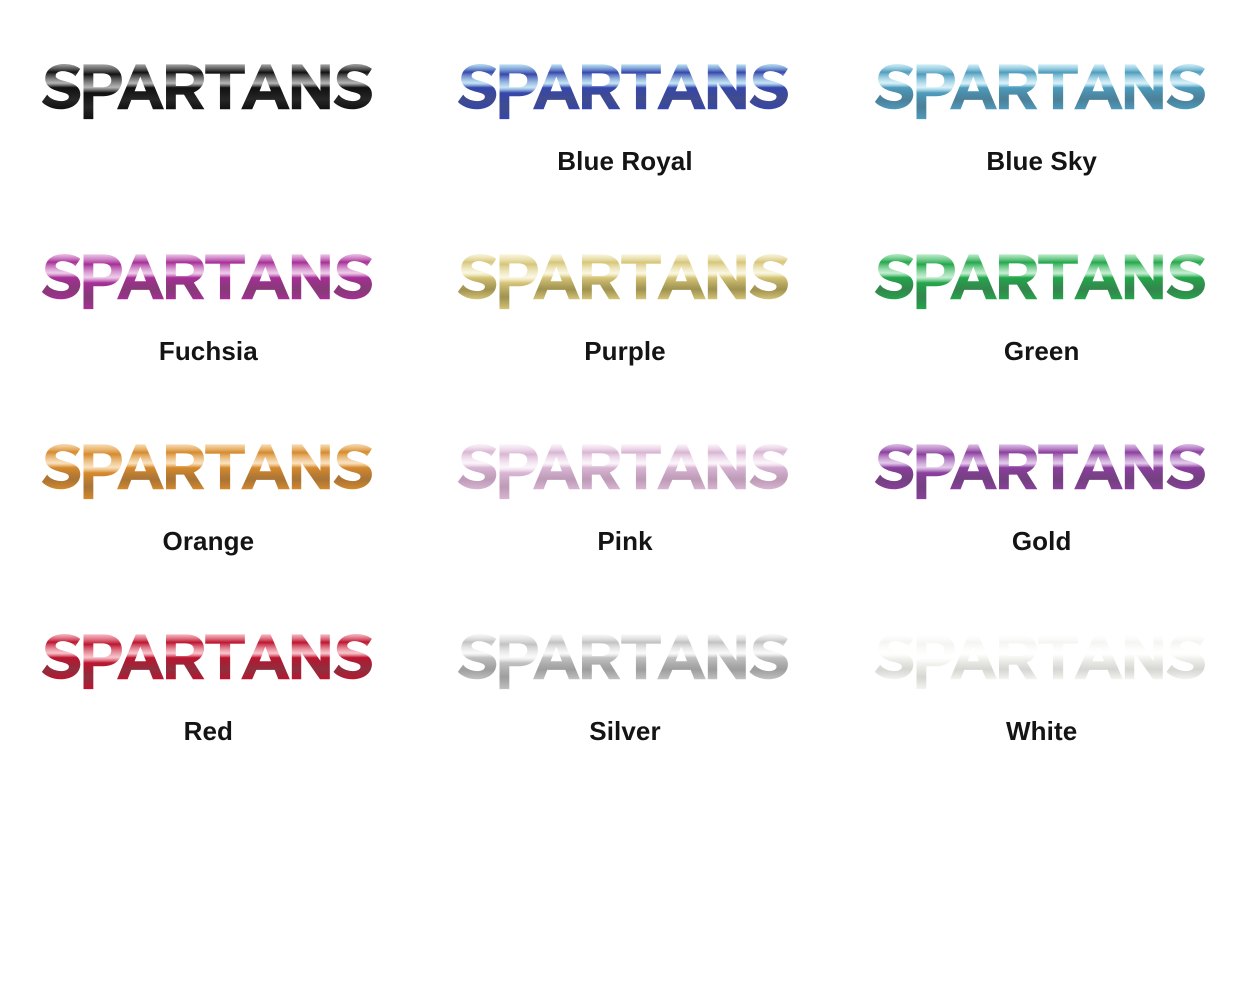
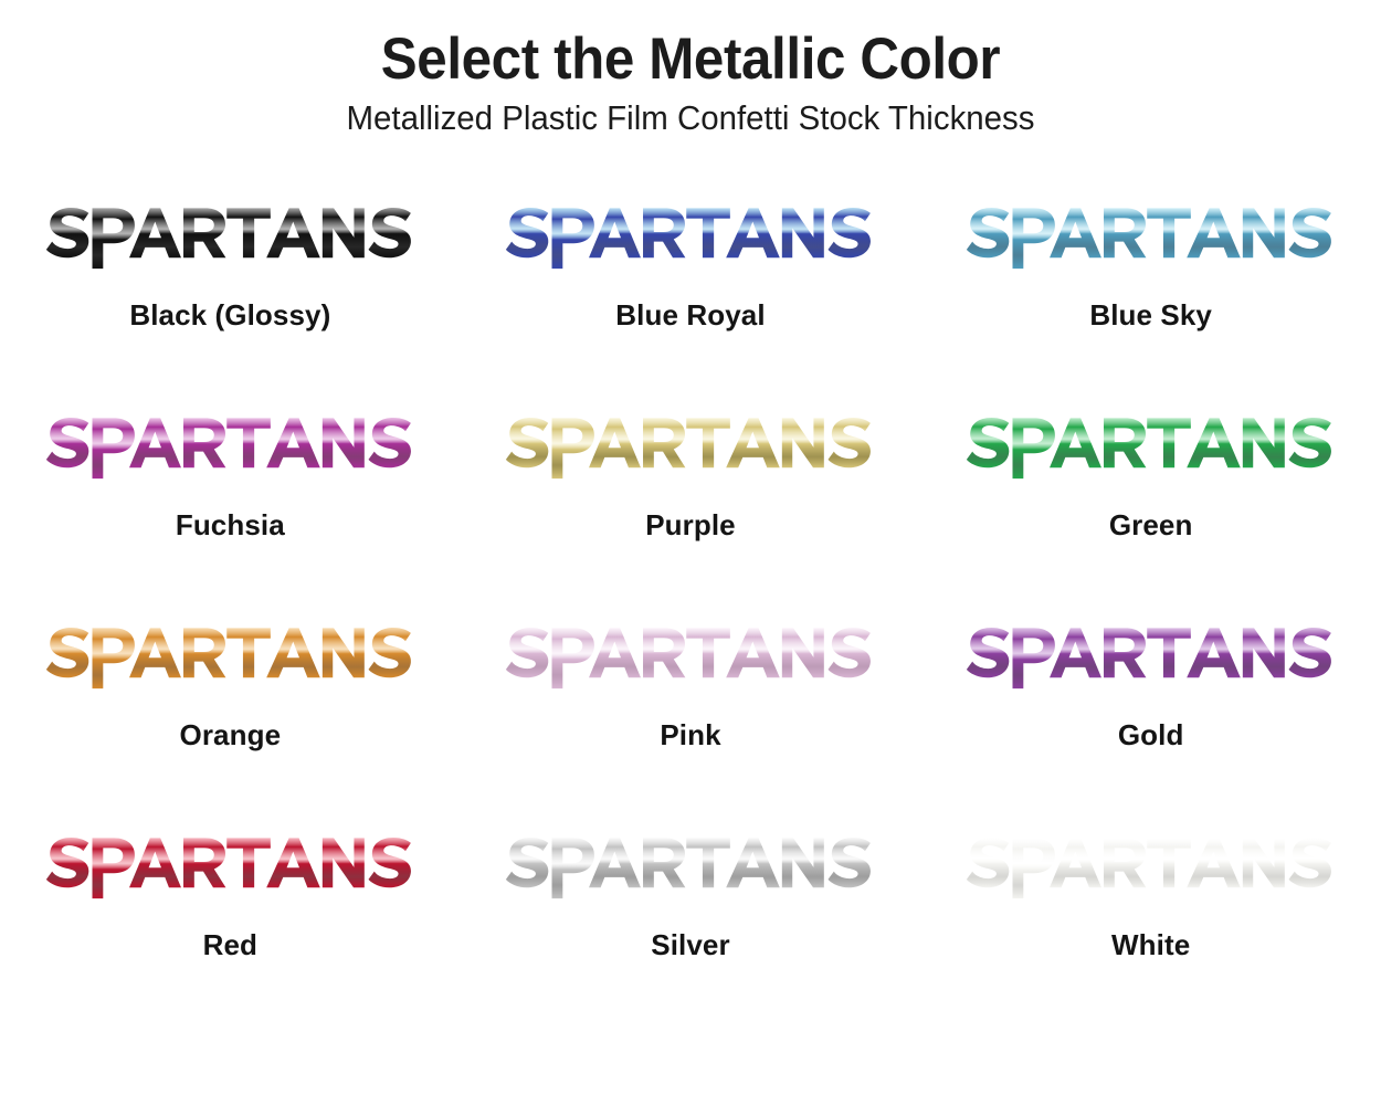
+ Select the Metallic Color
+ Metallized Plastic Film Confetti Stock Thickness
+ Black (Glossy)
  Blue Royal
  Blue Sky
  Fuchsia
  Purple
  Green
  Orange
  Pink
  Gold
  Red
  Silver
  White
